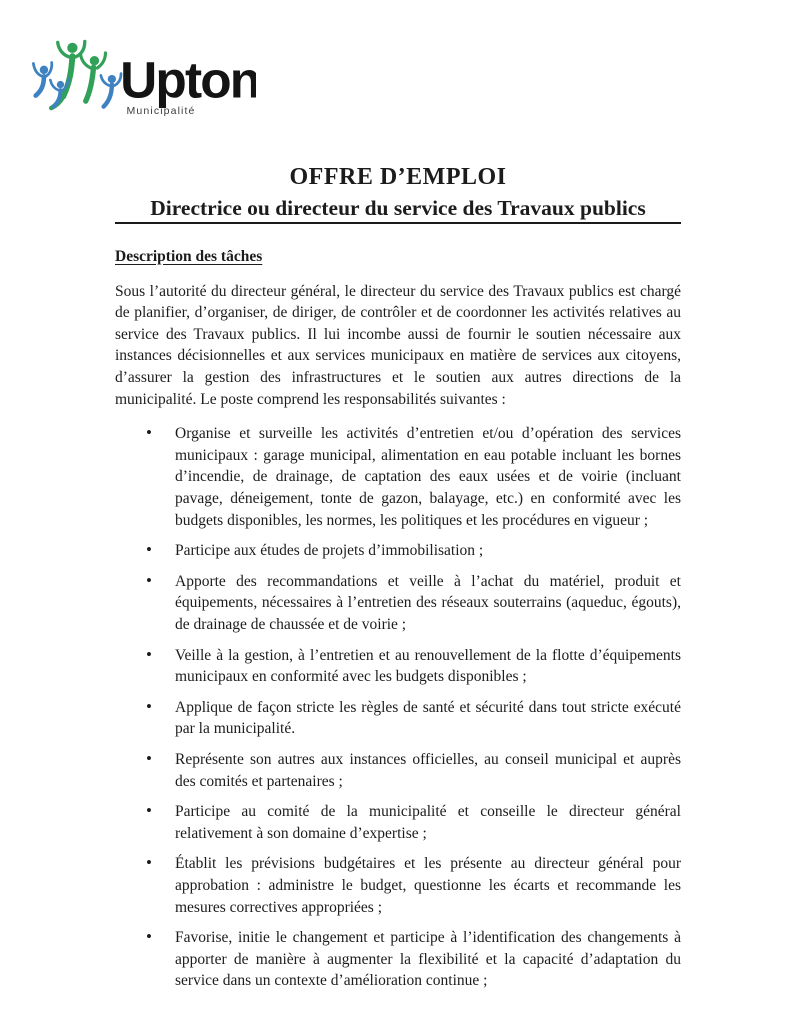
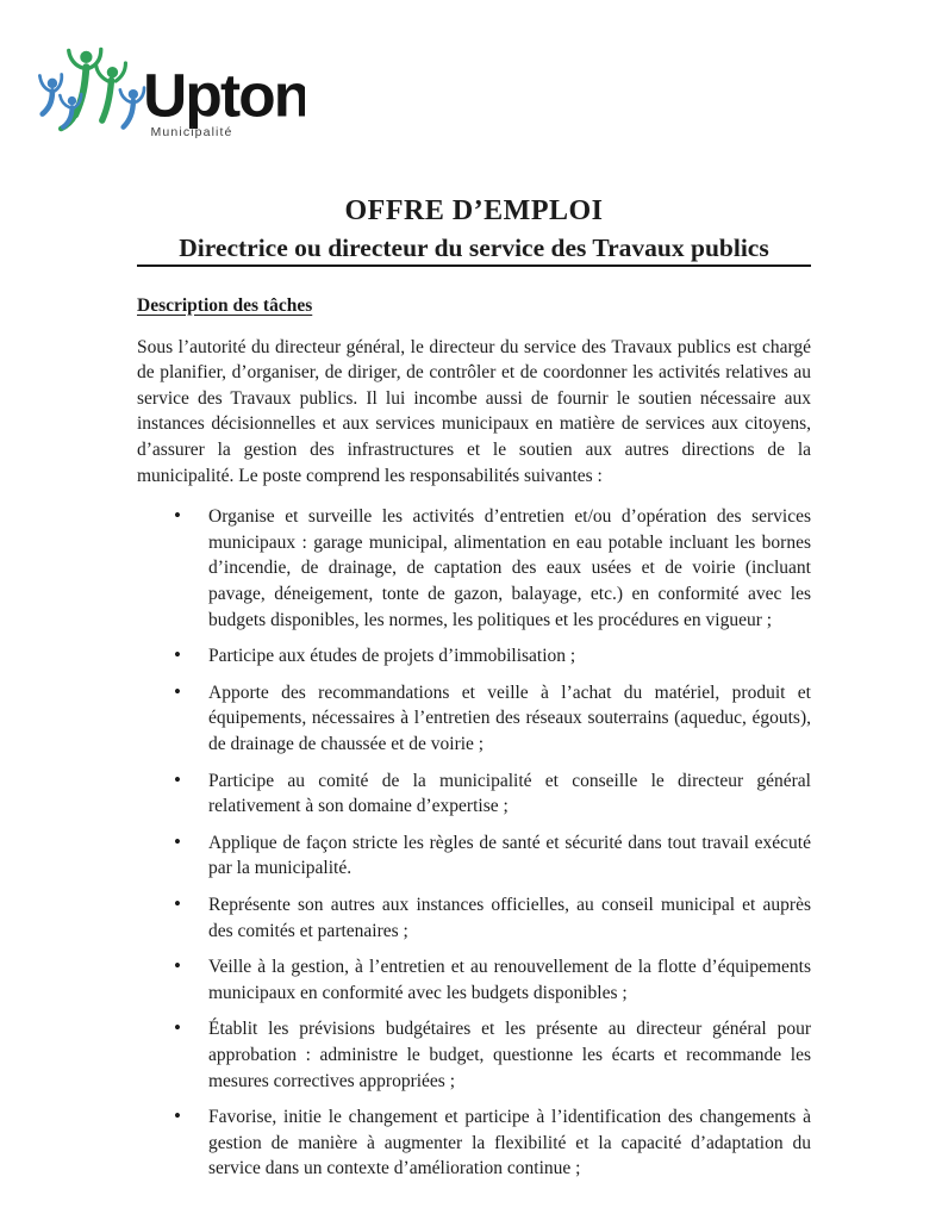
  Upton
  Municipalité
  OFFRE D’EMPLOI
  Directrice ou directeur du service des Travaux publics
  Description des tâches
  Sous l’autorité du directeur général, le directeur du service des Travaux publics est chargé de planifier, d’organiser, de diriger, de contrôler et de coordonner les activités relatives au service des Travaux publics. Il lui incombe aussi de fournir le soutien nécessaire aux instances décisionnelles et aux services municipaux en matière de services aux citoyens, d’assurer la gestion des infrastructures et le soutien aux autres directions de la municipalité. Le poste comprend les responsabilités suivantes :
  Organise et surveille les activités d’entretien et/ou d’opération des services municipaux : garage municipal, alimentation en eau potable incluant les bornes d’incendie, de drainage, de captation des eaux usées et de voirie (incluant pavage, déneigement, tonte de gazon, balayage, etc.) en conformité avec les budgets disponibles, les normes, les politiques et les procédures en vigueur ;
  Participe aux études de projets d’immobilisation ;
  Apporte des recommandations et veille à l’achat du matériel, produit et équipements, nécessaires à l’entretien des réseaux souterrains (aqueduc, égouts), de drainage de chaussée et de voirie ;
- Veille à la gestion, à l’entretien et au renouvellement de la flotte d’équipements municipaux en conformité avec les budgets disponibles ;
+ Participe au comité de la municipalité et conseille le directeur général relativement à son domaine d’expertise ;
- Applique de façon stricte les règles de santé et sécurité dans tout stricte exécuté par la municipalité.
+ Applique de façon stricte les règles de santé et sécurité dans tout travail exécuté par la municipalité.
  Représente son autres aux instances officielles, au conseil municipal et auprès des comités et partenaires ;
- Participe au comité de la municipalité et conseille le directeur général relativement à son domaine d’expertise ;
+ Veille à la gestion, à l’entretien et au renouvellement de la flotte d’équipements municipaux en conformité avec les budgets disponibles ;
  Établit les prévisions budgétaires et les présente au directeur général pour approbation : administre le budget, questionne les écarts et recommande les mesures correctives appropriées ;
- Favorise, initie le changement et participe à l’identification des changements à apporter de manière à augmenter la flexibilité et la capacité d’adaptation du service dans un contexte d’amélioration continue ;
+ Favorise, initie le changement et participe à l’identification des changements à gestion de manière à augmenter la flexibilité et la capacité d’adaptation du service dans un contexte d’amélioration continue ;
